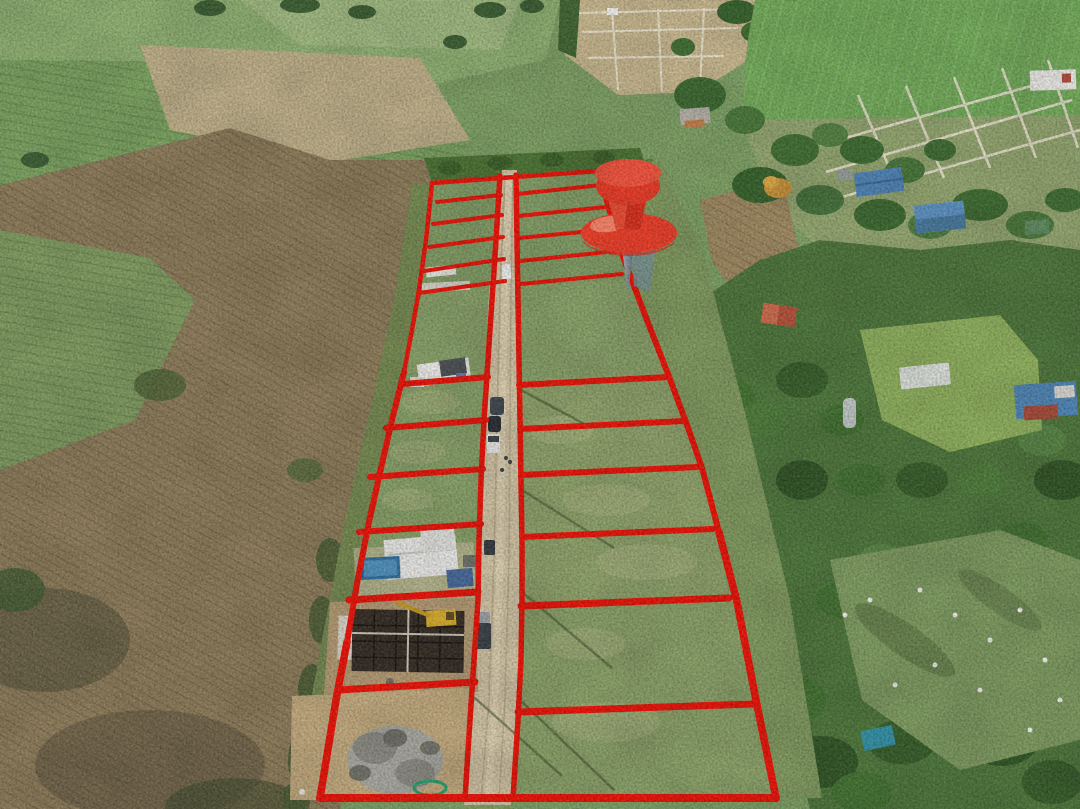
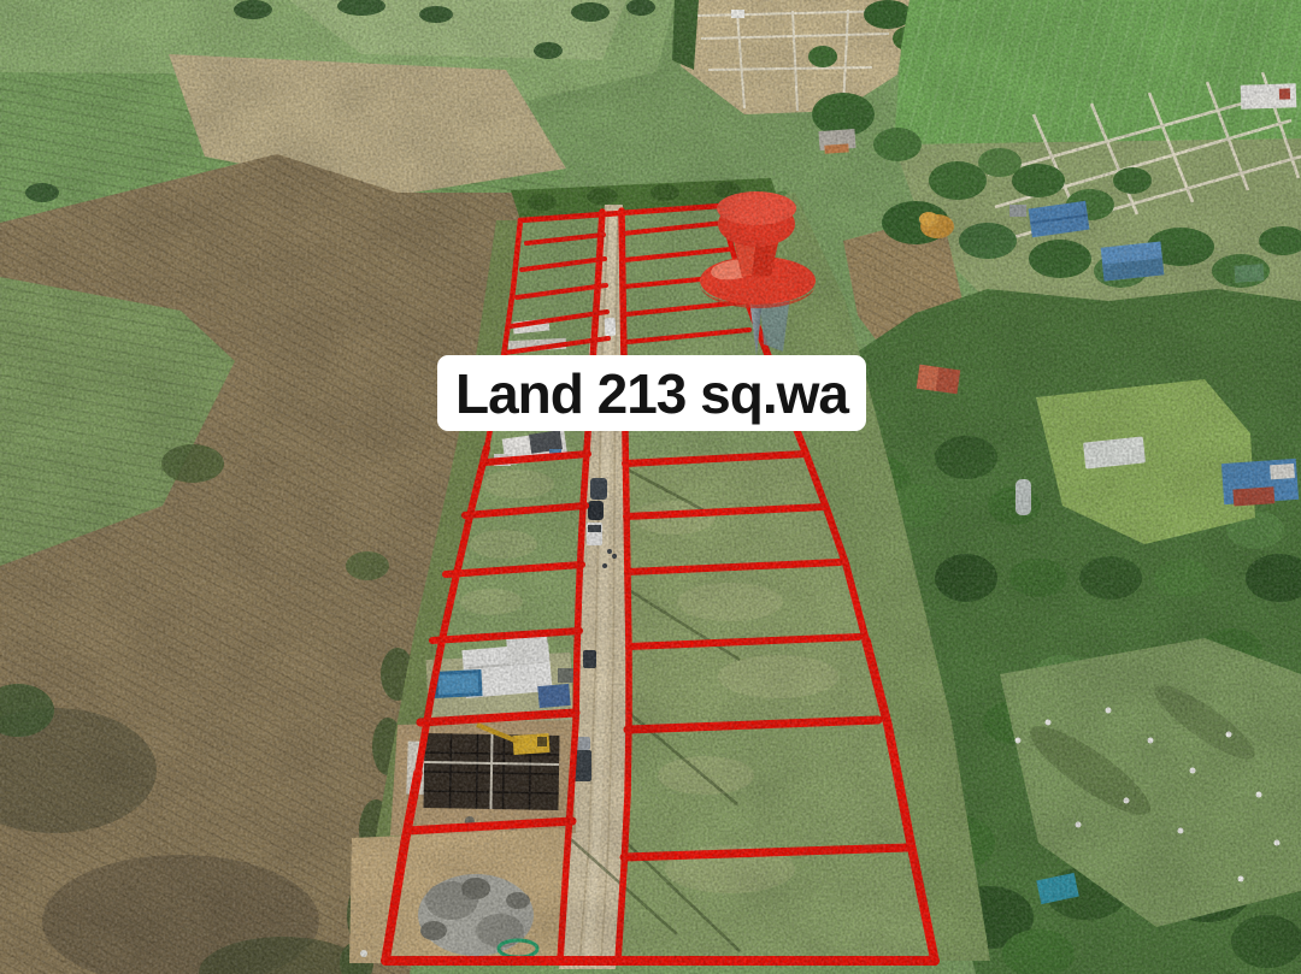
+ Land 213 sq.wa
